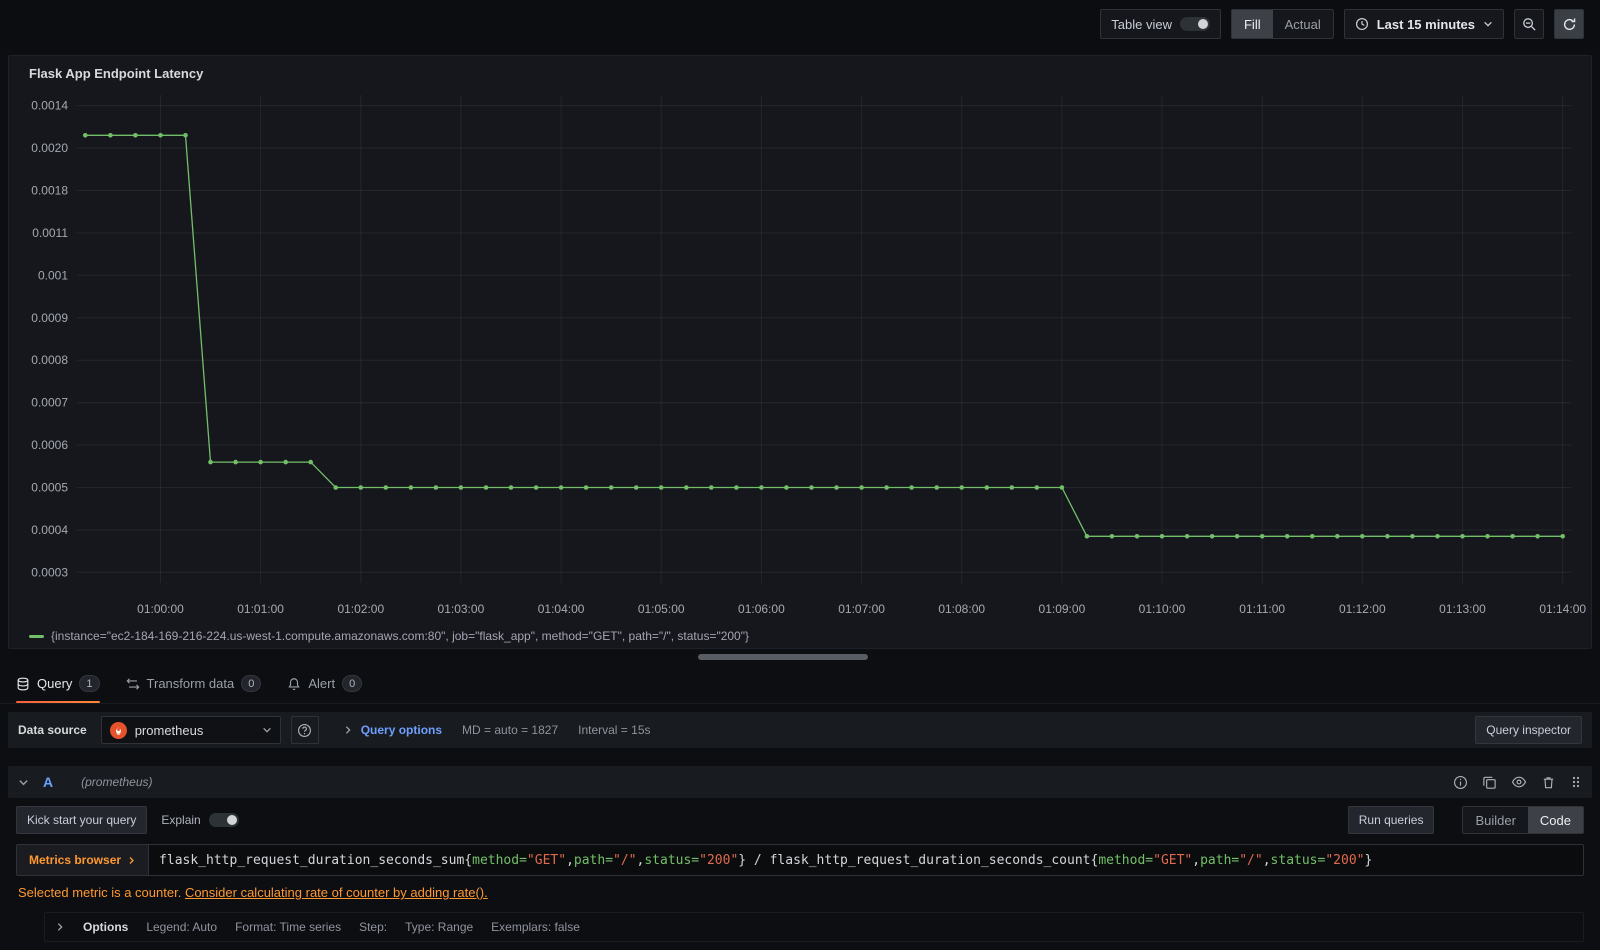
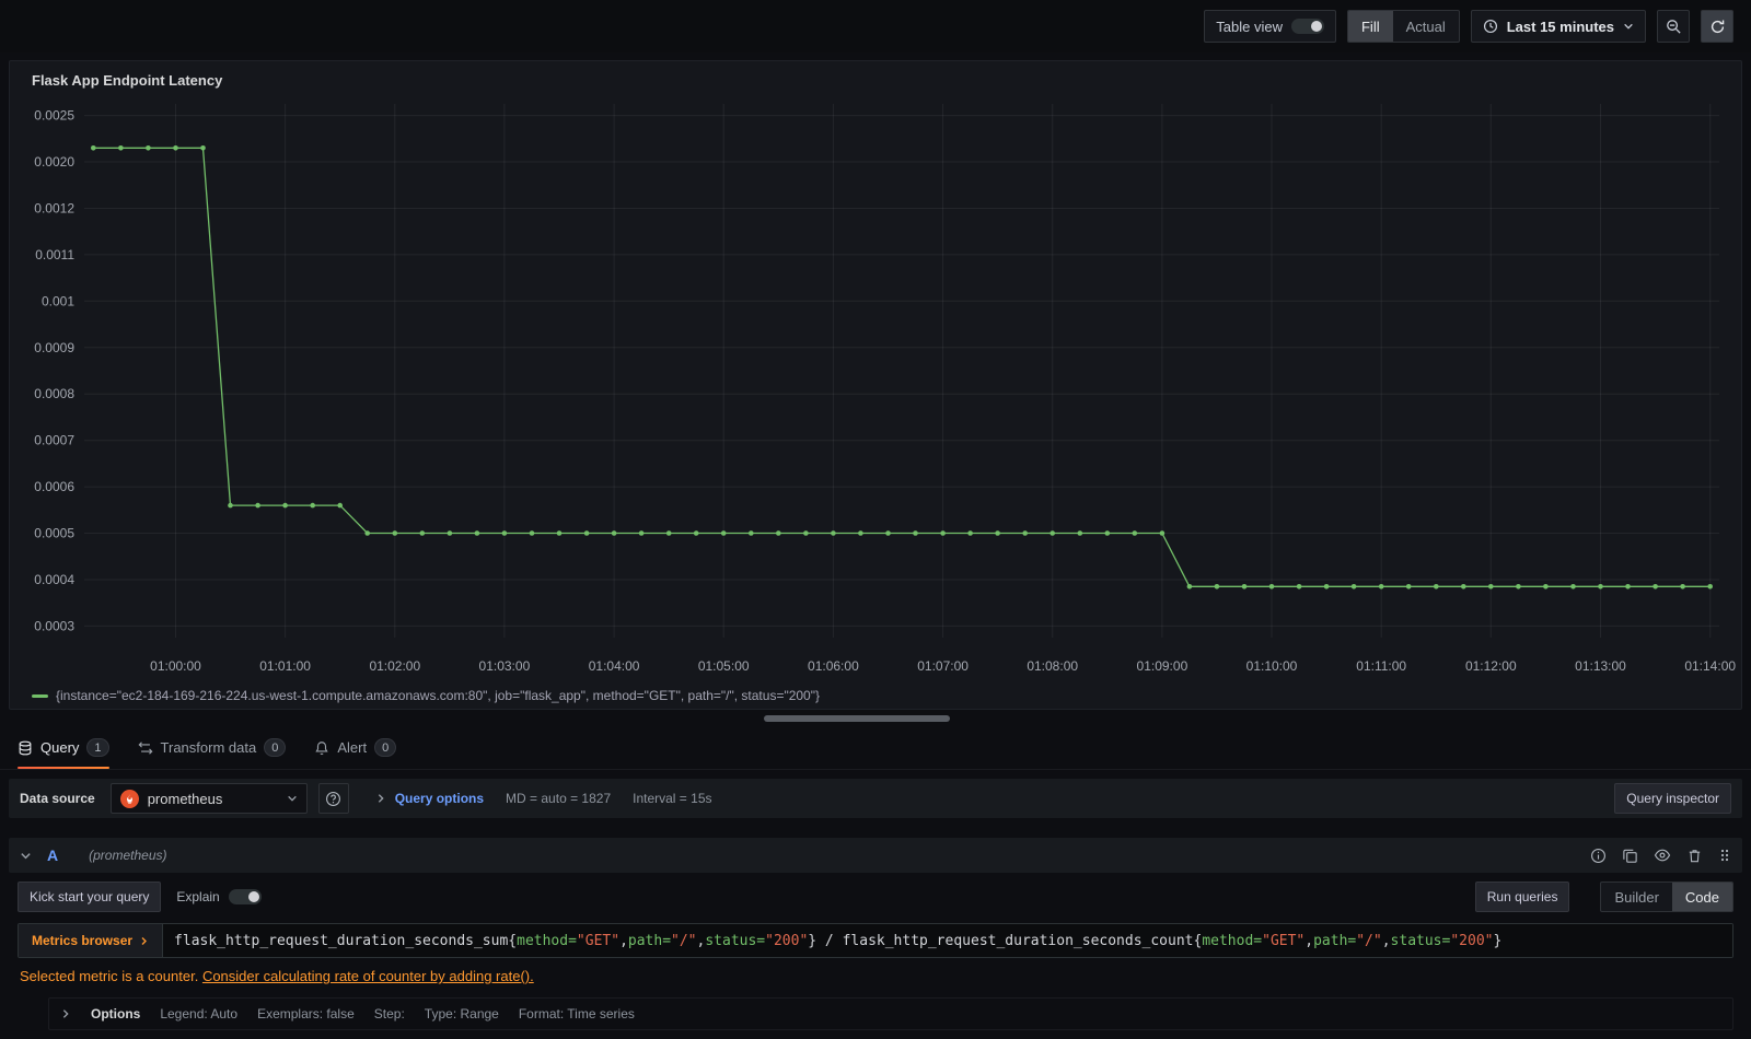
  Table view
  Fill
  Actual
  Last 15 minutes
  Flask App Endpoint Latency
  0.0003
  0.0004
  0.0005
  0.0006
  0.0007
  0.0008
  0.0009
  0.001
  0.0011
- 0.0018
+ 0.0012
  0.0020
- 0.0014
+ 0.0025
  01:00:00
  01:01:00
  01:02:00
  01:03:00
  01:04:00
  01:05:00
  01:06:00
  01:07:00
  01:08:00
  01:09:00
  01:10:00
  01:11:00
  01:12:00
  01:13:00
  01:14:00
  {instance="ec2-184-169-216-224.us-west-1.compute.amazonaws.com:80", job="flask_app", method="GET", path="/", status="200"}
  Query
  1
  Transform data
  0
  Alert
  0
  Data source
  prometheus
  Query options
  MD = auto = 1827
  Interval = 15s
  Query inspector
  A
  (prometheus)
  Kick start your query
  Explain
  Run queries
  Builder
  Code
  Metrics browser
  flask_http_request_duration_seconds_sum
  {
  method=
  "GET"
  ,
  path=
  "/"
  ,
  status=
  "200"
  }
  /
  flask_http_request_duration_seconds_count
  {
  method=
  "GET"
  ,
  path=
  "/"
  ,
  status=
  "200"
  }
  Selected metric is a counter. Consider calculating rate of counter by adding rate().
  Options
  Legend: Auto
- Format: Time series
+ Exemplars: false
  Step:
  Type: Range
- Exemplars: false
+ Format: Time series
